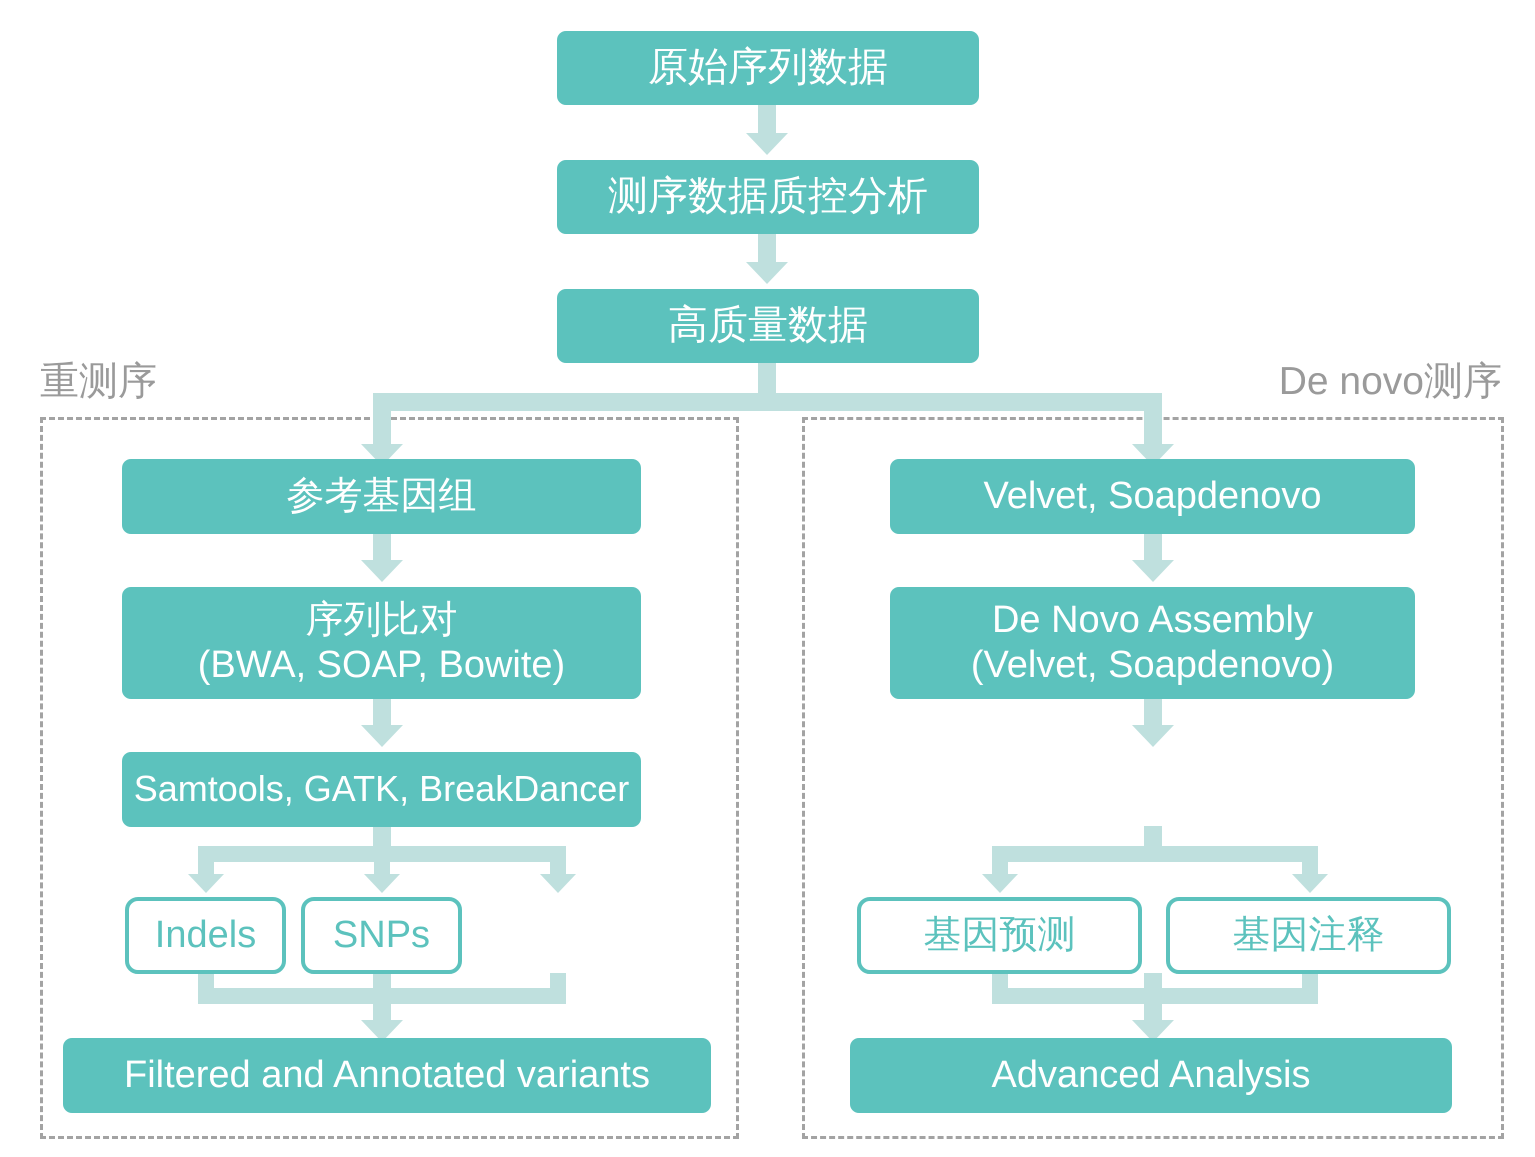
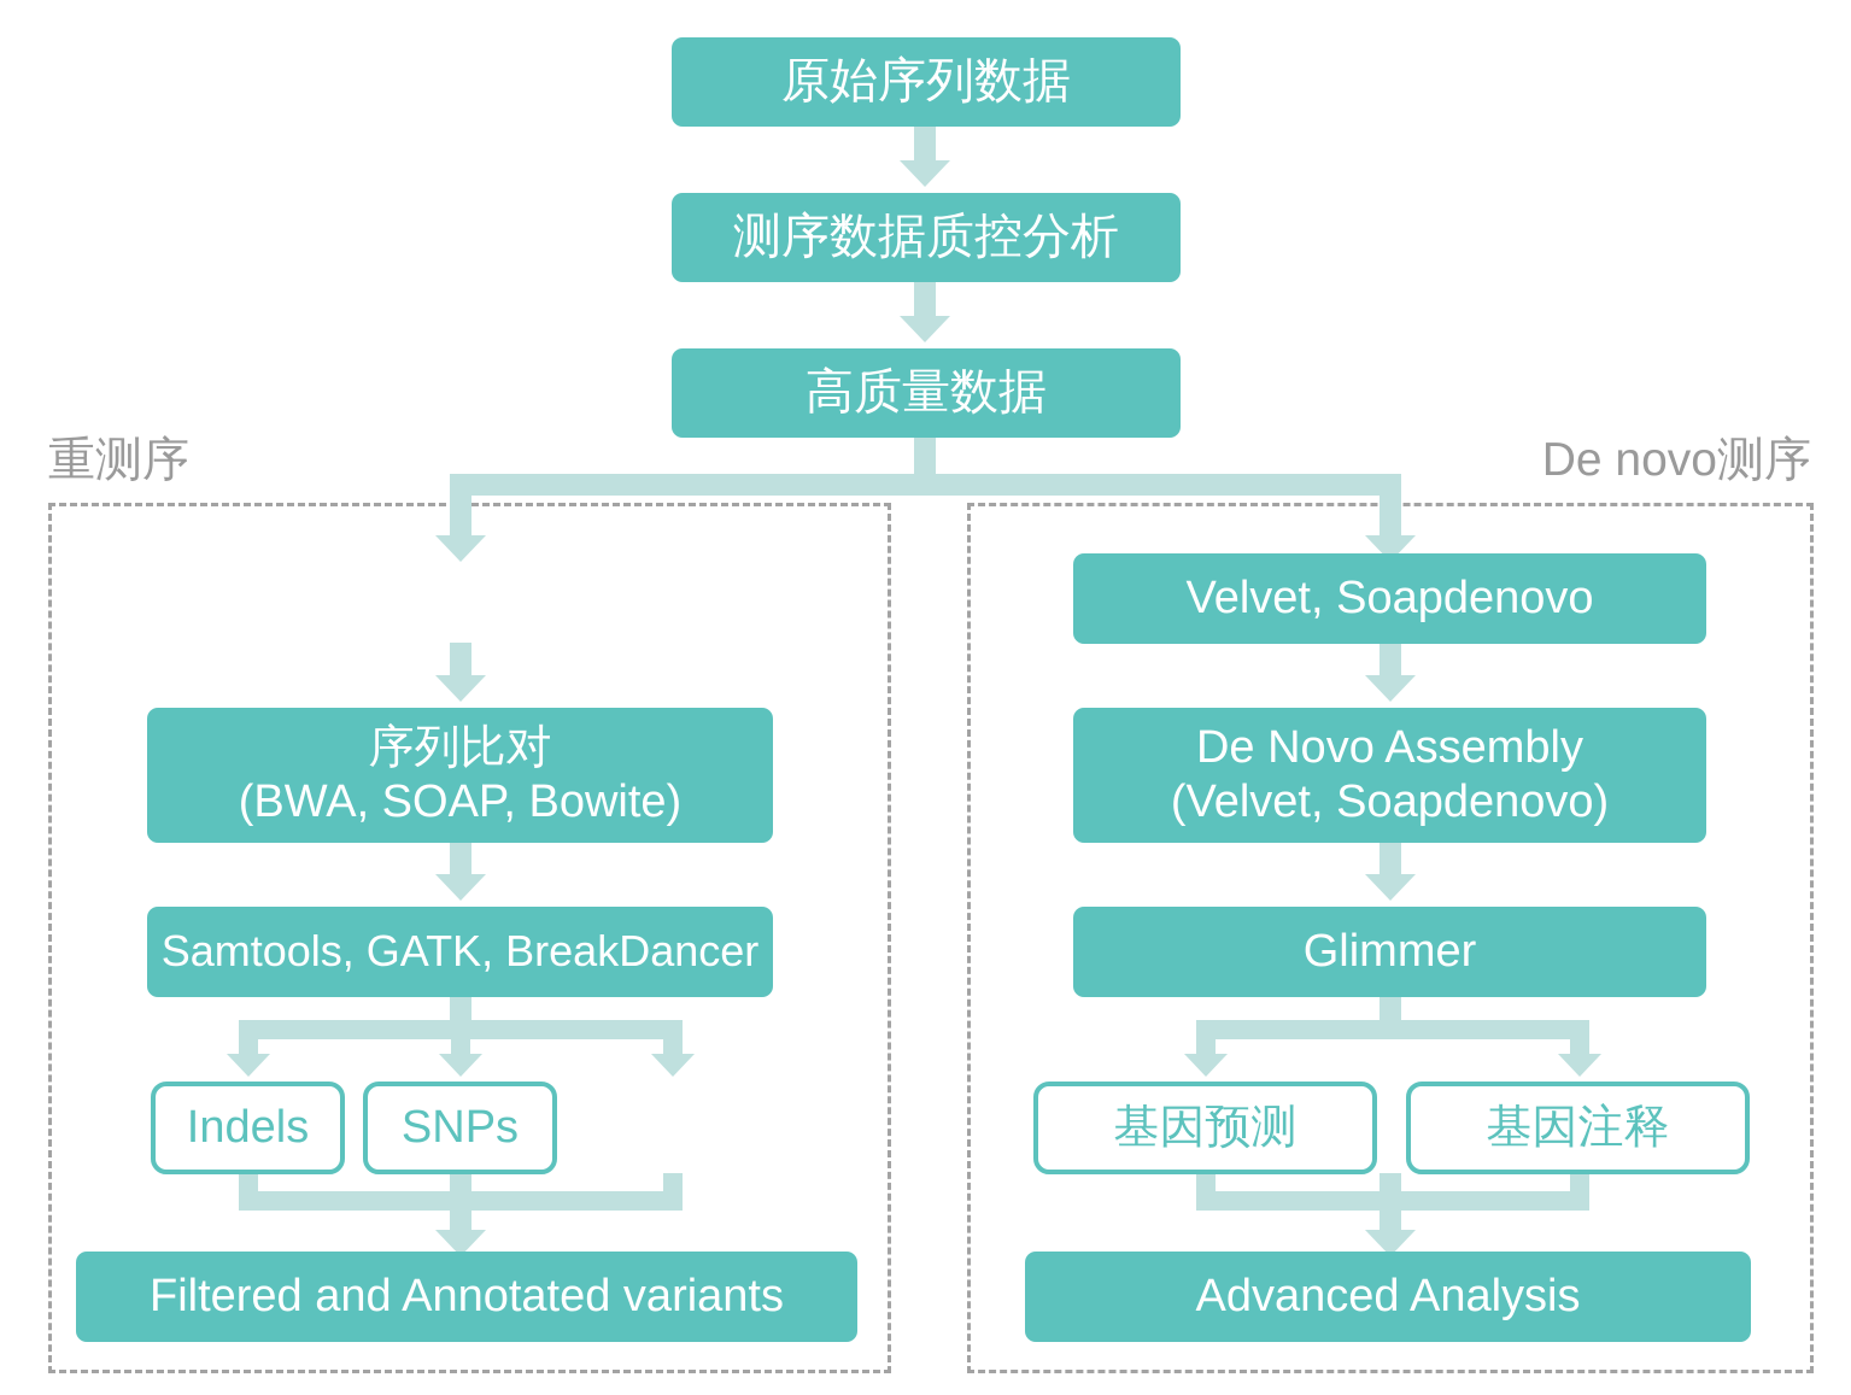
  重测序
  De novo测序
  原始序列数据
  测序数据质控分析
  高质量数据
- 参考基因组
  序列比对
  (BWA, SOAP, Bowite)
  Samtools, GATK, BreakDancer
  Indels
  SNPs
  Filtered and Annotated variants
  Velvet, Soapdenovo
  De Novo Assembly
  (Velvet, Soapdenovo)
+ Glimmer
  基因预测
  基因注释
  Advanced Analysis
